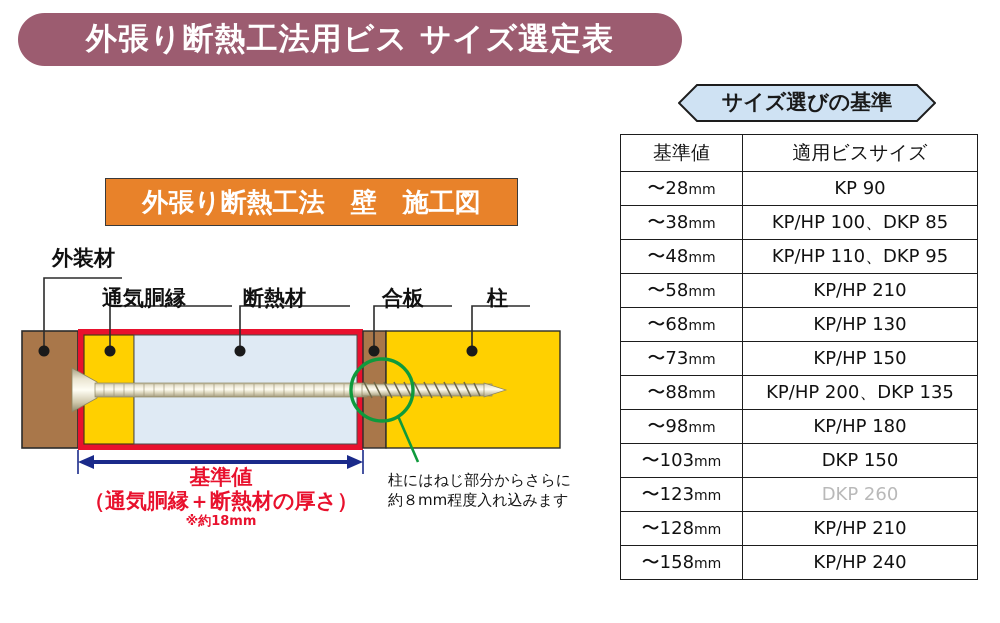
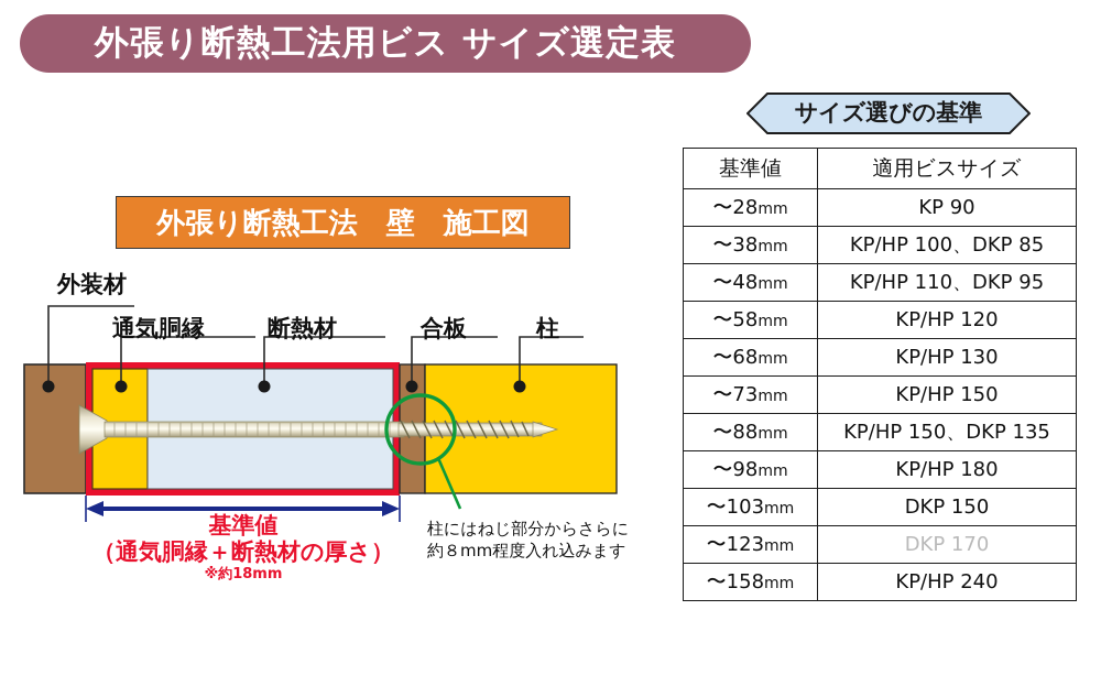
  外張り断熱工法用ビス サイズ選定表
  サイズ選びの基準
  基準値	適用ビスサイズ
  〜28mm	KP 90
  〜38mm	KP/HP 100、DKP 85
  〜48mm	KP/HP 110、DKP 95
- 〜58mm	KP/HP 210
+ 〜58mm	KP/HP 120
  〜68mm	KP/HP 130
  〜73mm	KP/HP 150
- 〜88mm	KP/HP 200、DKP 135
+ 〜88mm	KP/HP 150、DKP 135
  〜98mm	KP/HP 180
  〜103mm	DKP 150
- 〜123mm	DKP 260
+ 〜123mm	DKP 170
- 〜128mm	KP/HP 210
  〜158mm	KP/HP 240
  外張り断熱工法 壁 施工図
  外装材
  通気胴縁
  断熱材
  合板
  柱
  基準値
  （通気胴縁＋断熱材の厚さ）
  ※約18mm
  柱にはねじ部分からさらに
  約８mm程度入れ込みます
